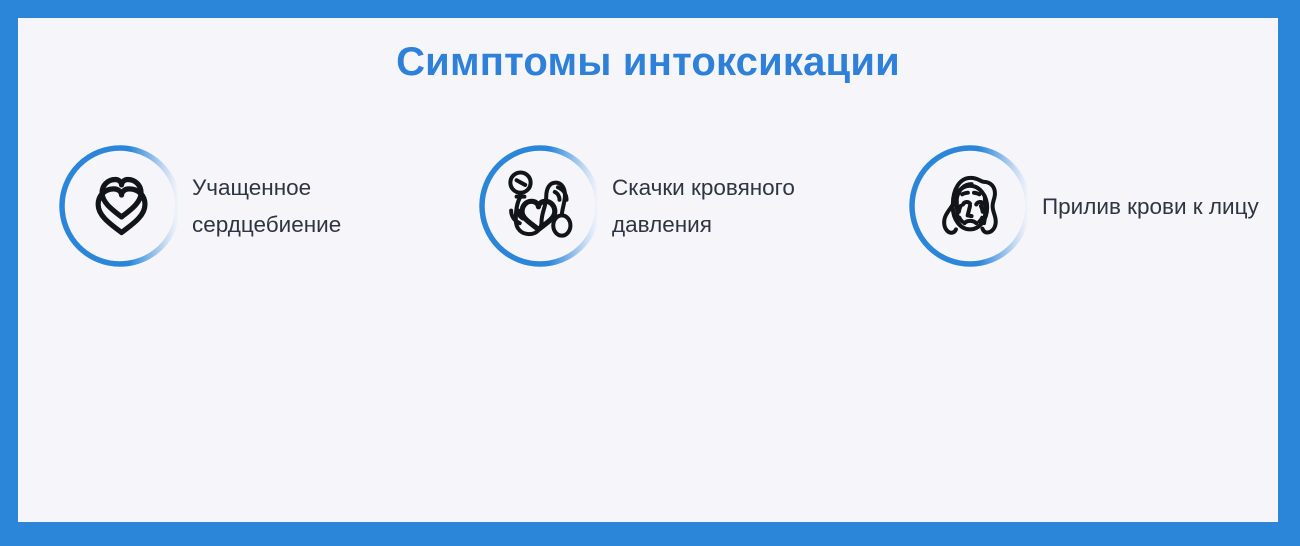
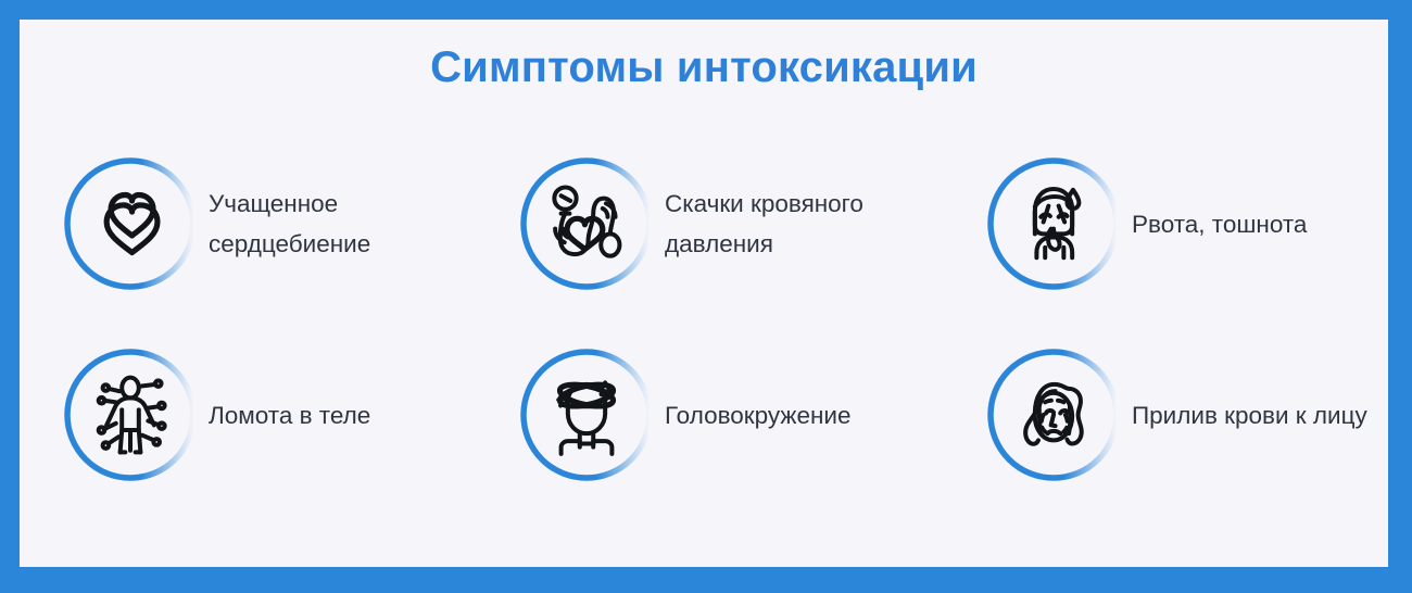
  Симптомы интоксикации
  Учащенное сердцебиение
  Скачки кровяного давления
+ Рвота, тошнота
+ Ломота в теле
+ Головокружение
  Прилив крови к лицу
